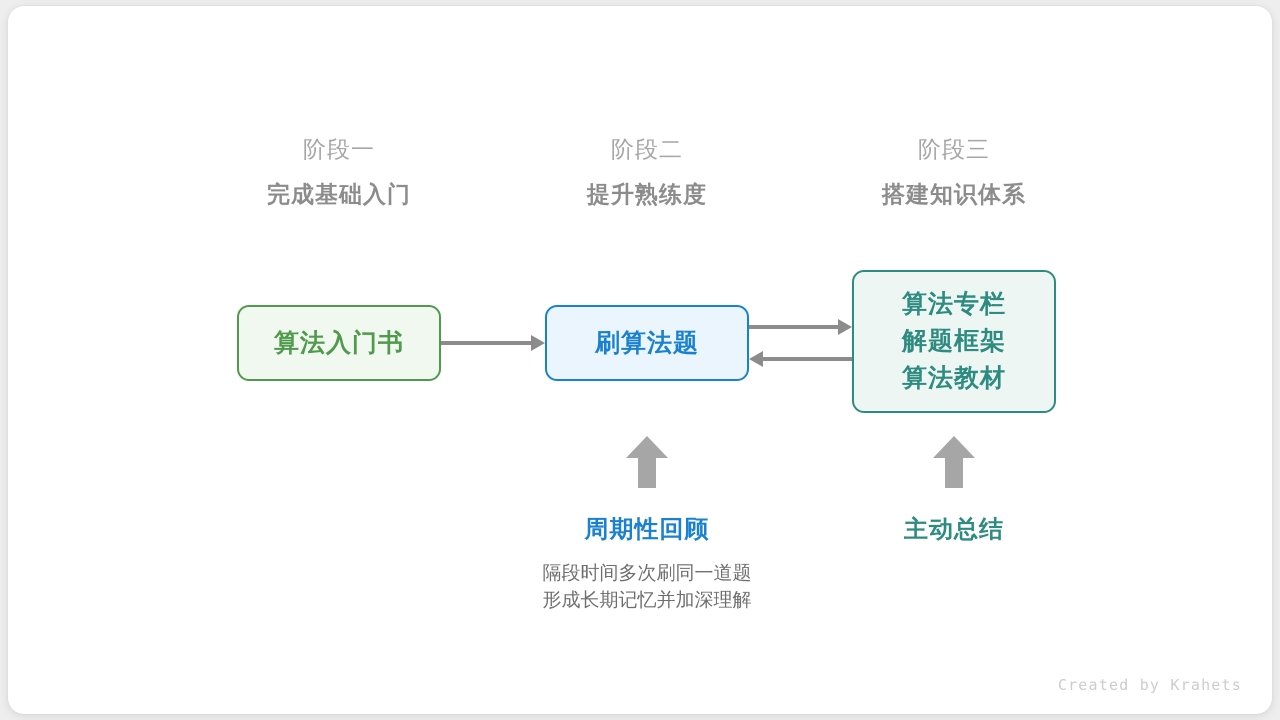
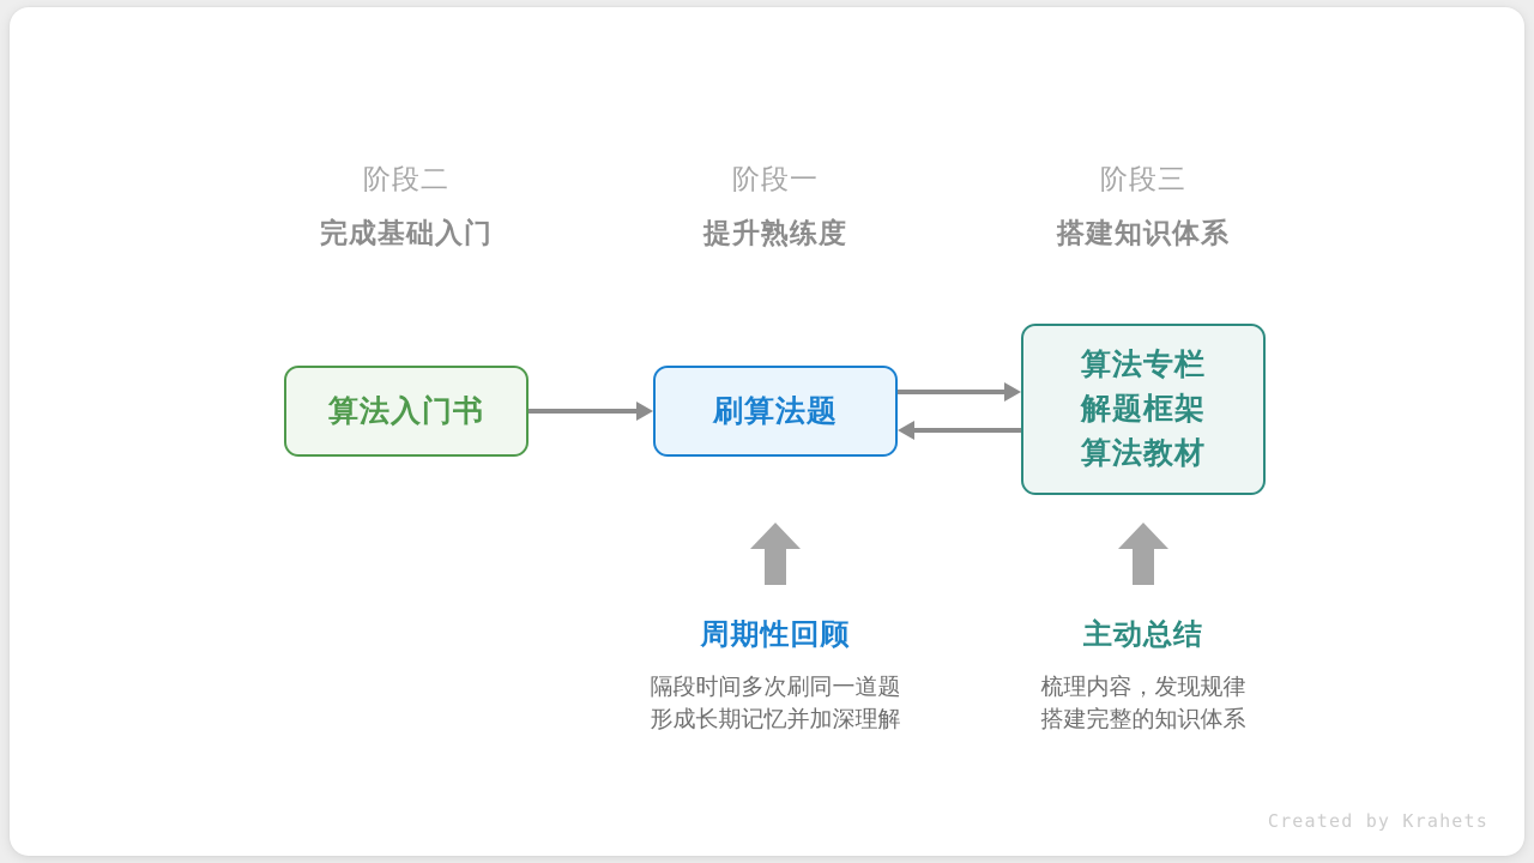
- 阶段一
+ 阶段二
  完成基础入门
- 阶段二
+ 阶段一
  提升熟练度
  阶段三
  搭建知识体系
  算法入门书
  刷算法题
  算法专栏
  解题框架
  算法教材
  周期性回顾
  隔段时间多次刷同一道题
  形成长期记忆并加深理解
  主动总结
+ 梳理内容，发现规律
+ 搭建完整的知识体系
  Created by Krahets
